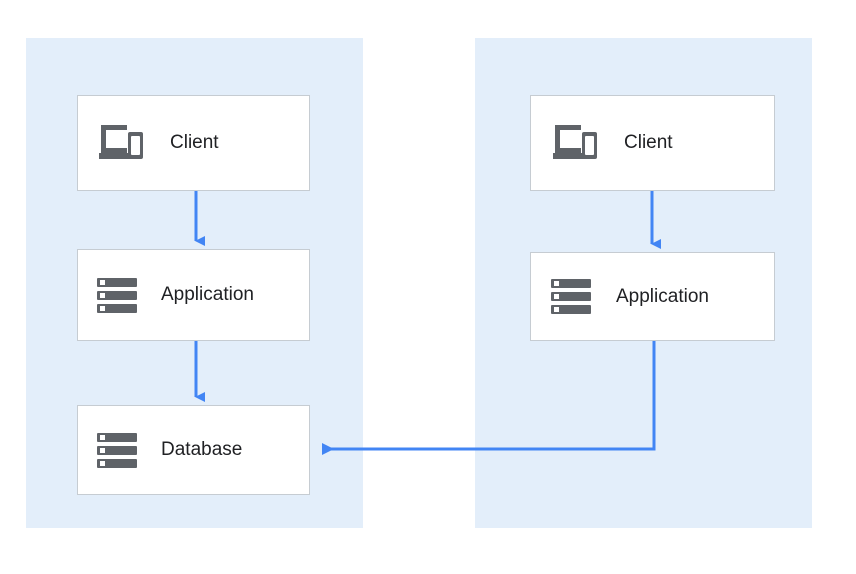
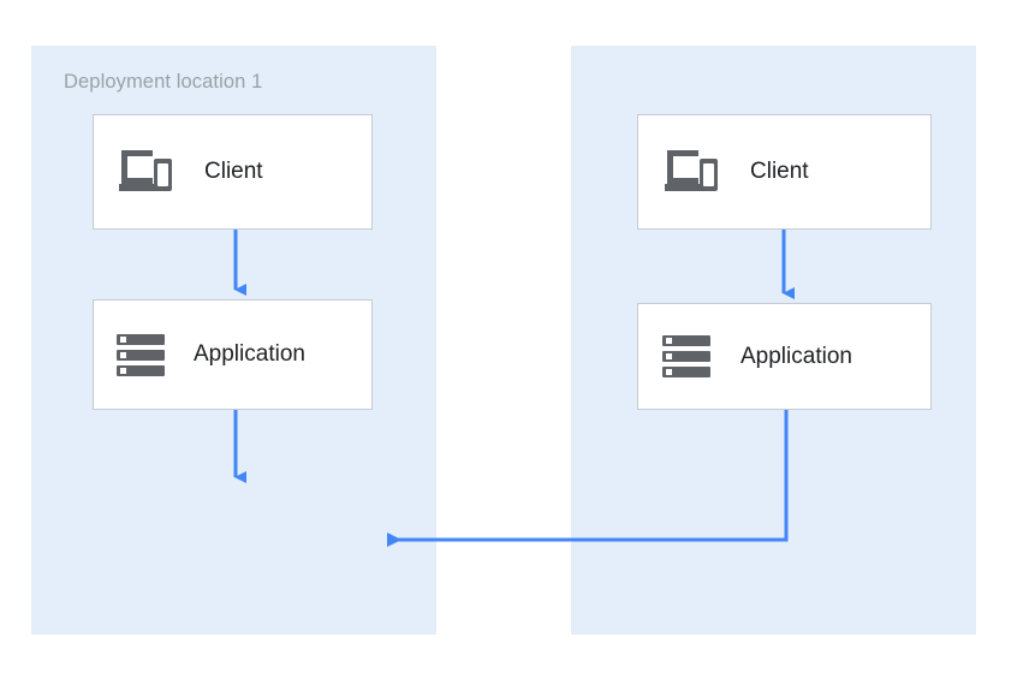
+ Deployment location 1
  Client
  Application
- Database
  Client
  Application
